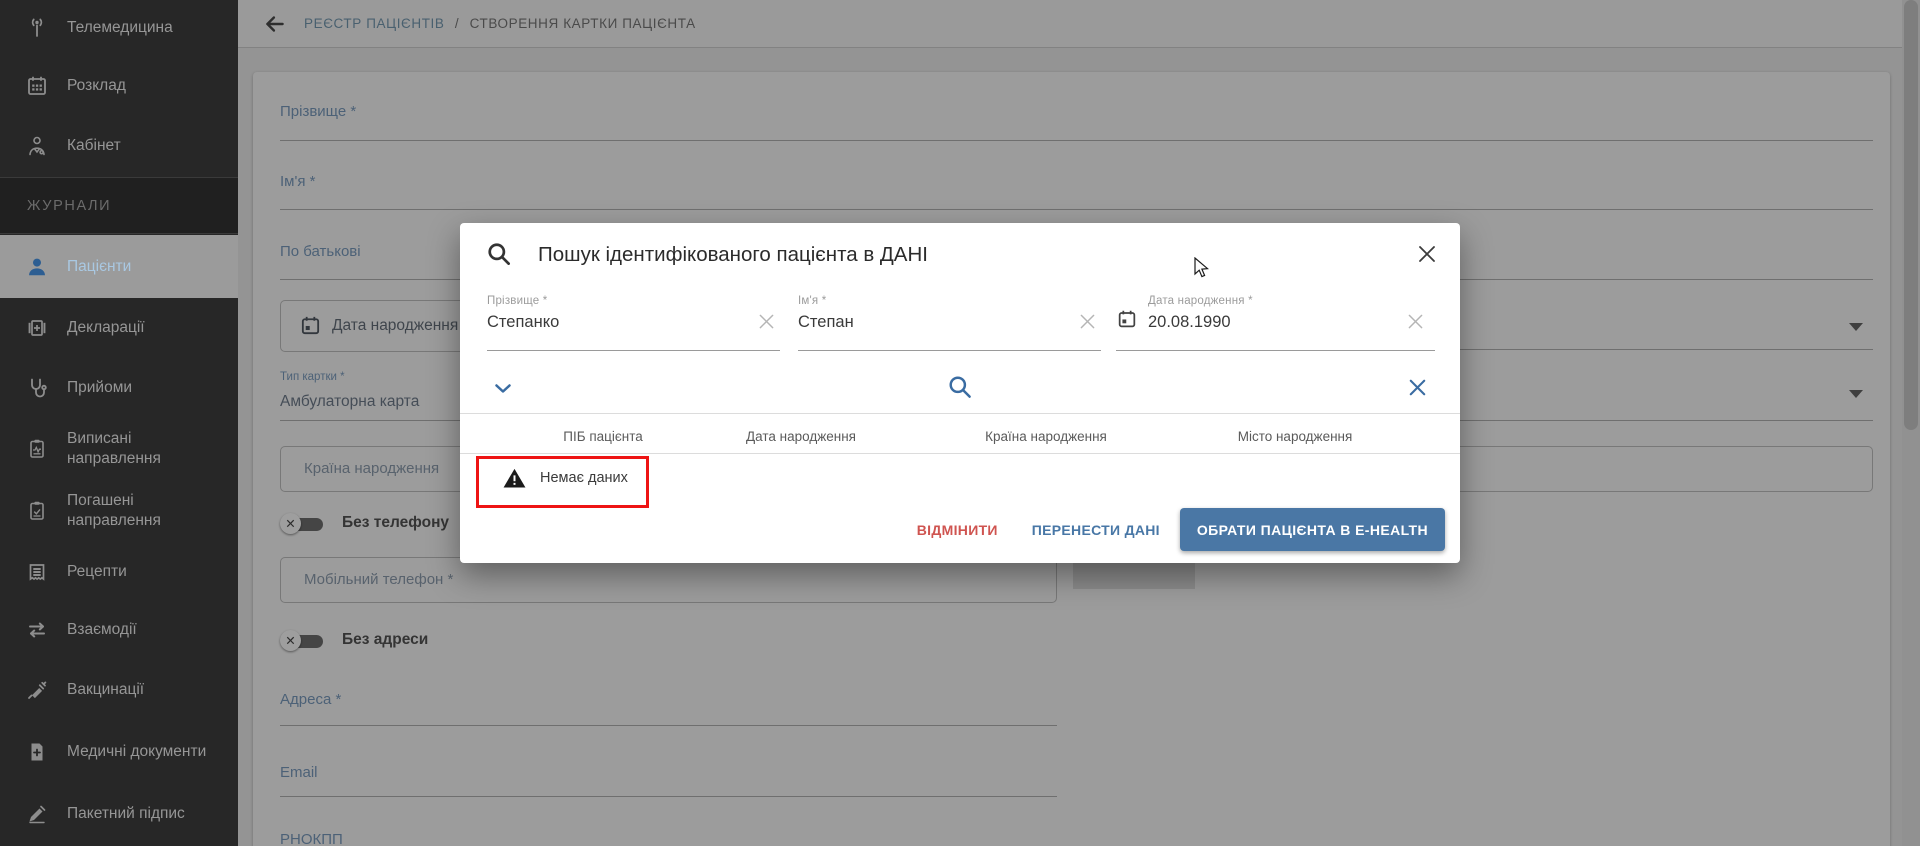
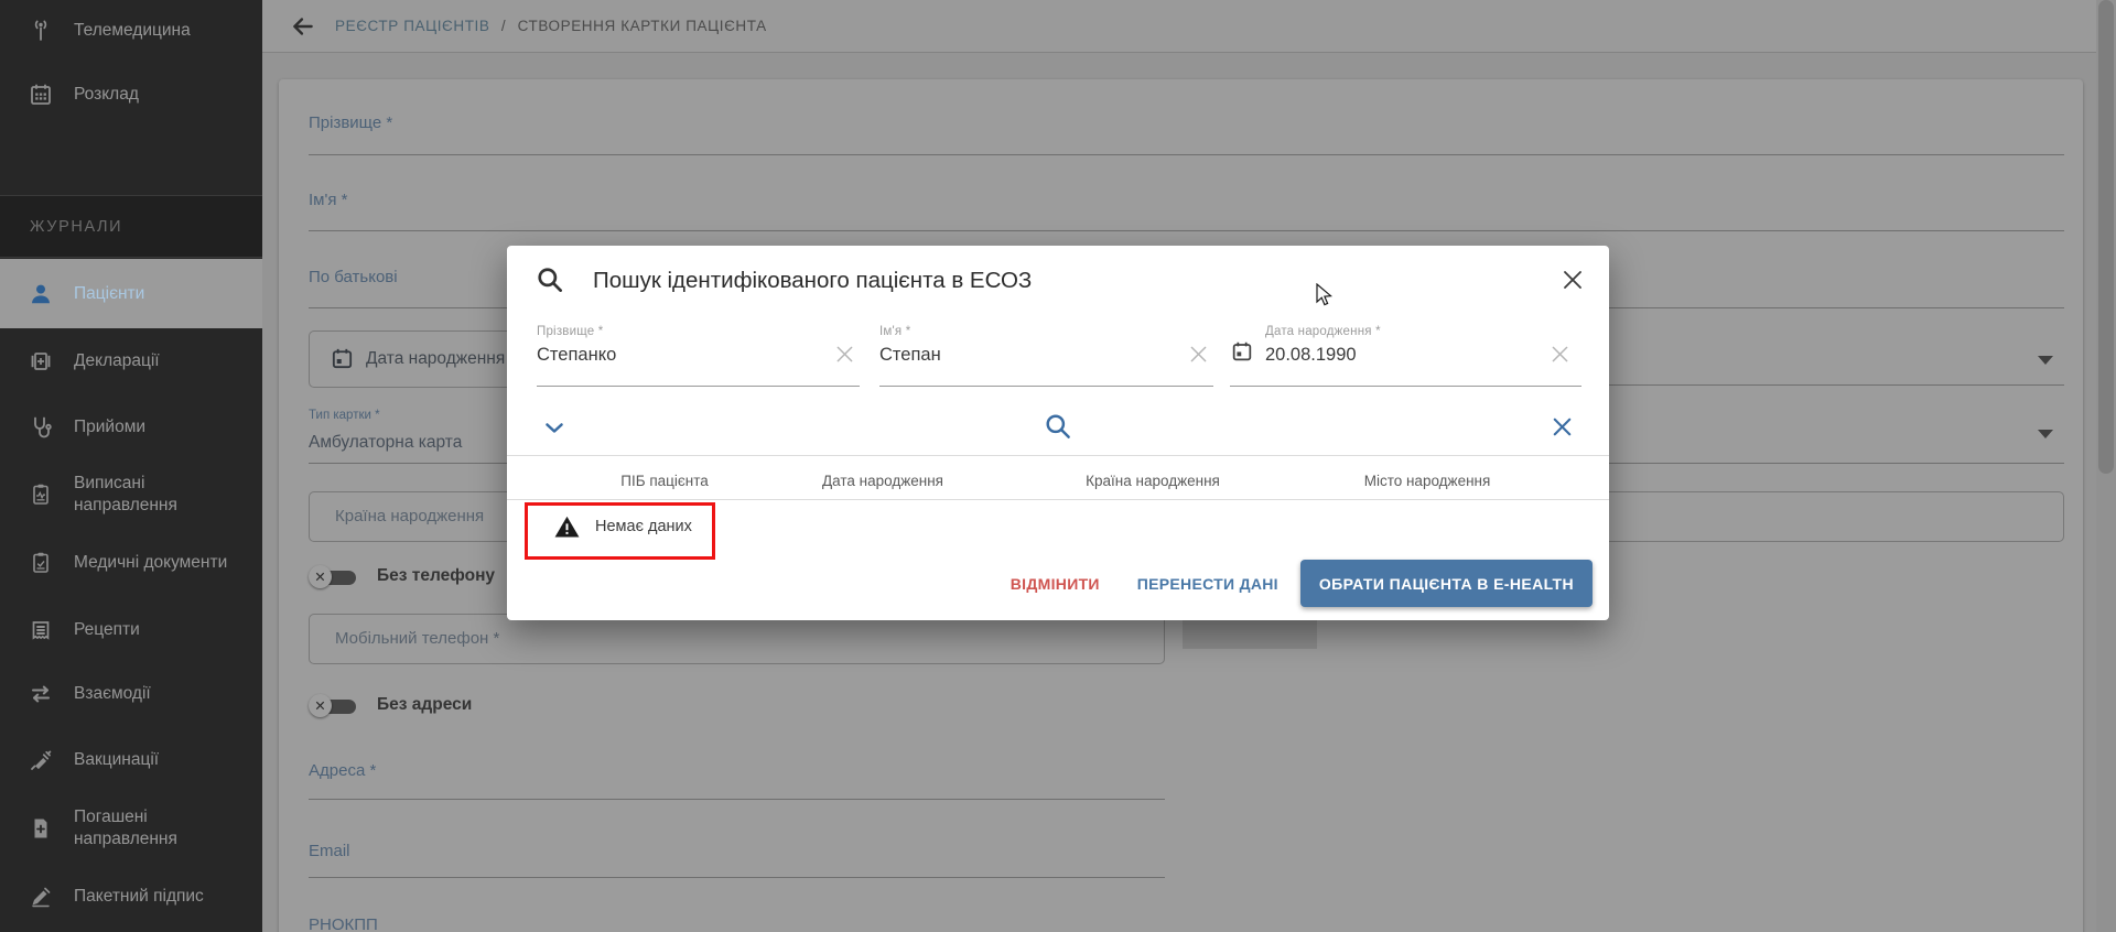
  Телемедицина
  Розклад
- Кабінет
  ЖУРНАЛИ
  Пацієнти
  Декларації
  Прийоми
  Виписані направлення
- Погашені направлення
+ Медичні документи
  Рецепти
  Взаємодії
  Вакцинації
- Медичні документи
+ Погашені направлення
  Пакетний підпис
  РЕЄСТР ПАЦІЄНТІВ / СТВОРЕННЯ КАРТКИ ПАЦІЄНТА
  Прізвище *
  Ім'я *
  По батькові
  Дата народження
  Тип картки *
  Амбулаторна карта
  Країна народження
  ✕
  Без телефону
  Мобільний телефон *
  ✕
  Без адреси
  Адреса *
  Email
  РНОКПП
- Пошук ідентифікованого пацієнта в ДАНІ
+ Пошук ідентифікованого пацієнта в ЕСОЗ
  Прізвище *
  Степанко
  Ім'я *
  Степан
  Дата народження *
  20.08.1990
  ПІБ пацієнта
  Дата народження
  Країна народження
  Місто народження
  Немає даних
  ВІДМІНИТИ
  ПЕРЕНЕСТИ ДАНІ
  ОБРАТИ ПАЦІЄНТА В E-HEALTH
